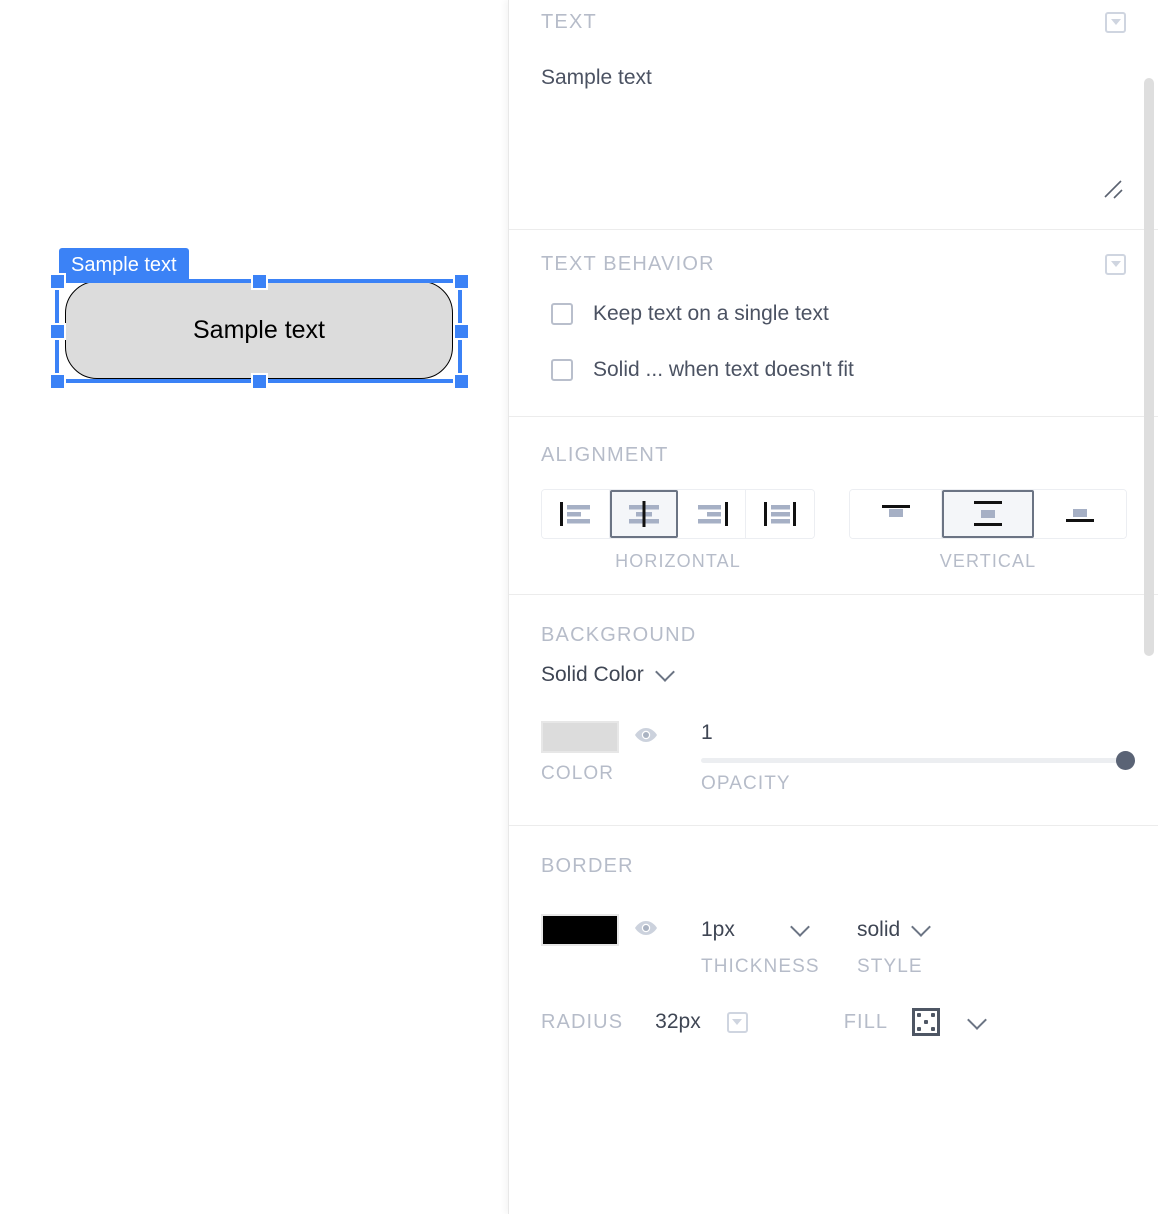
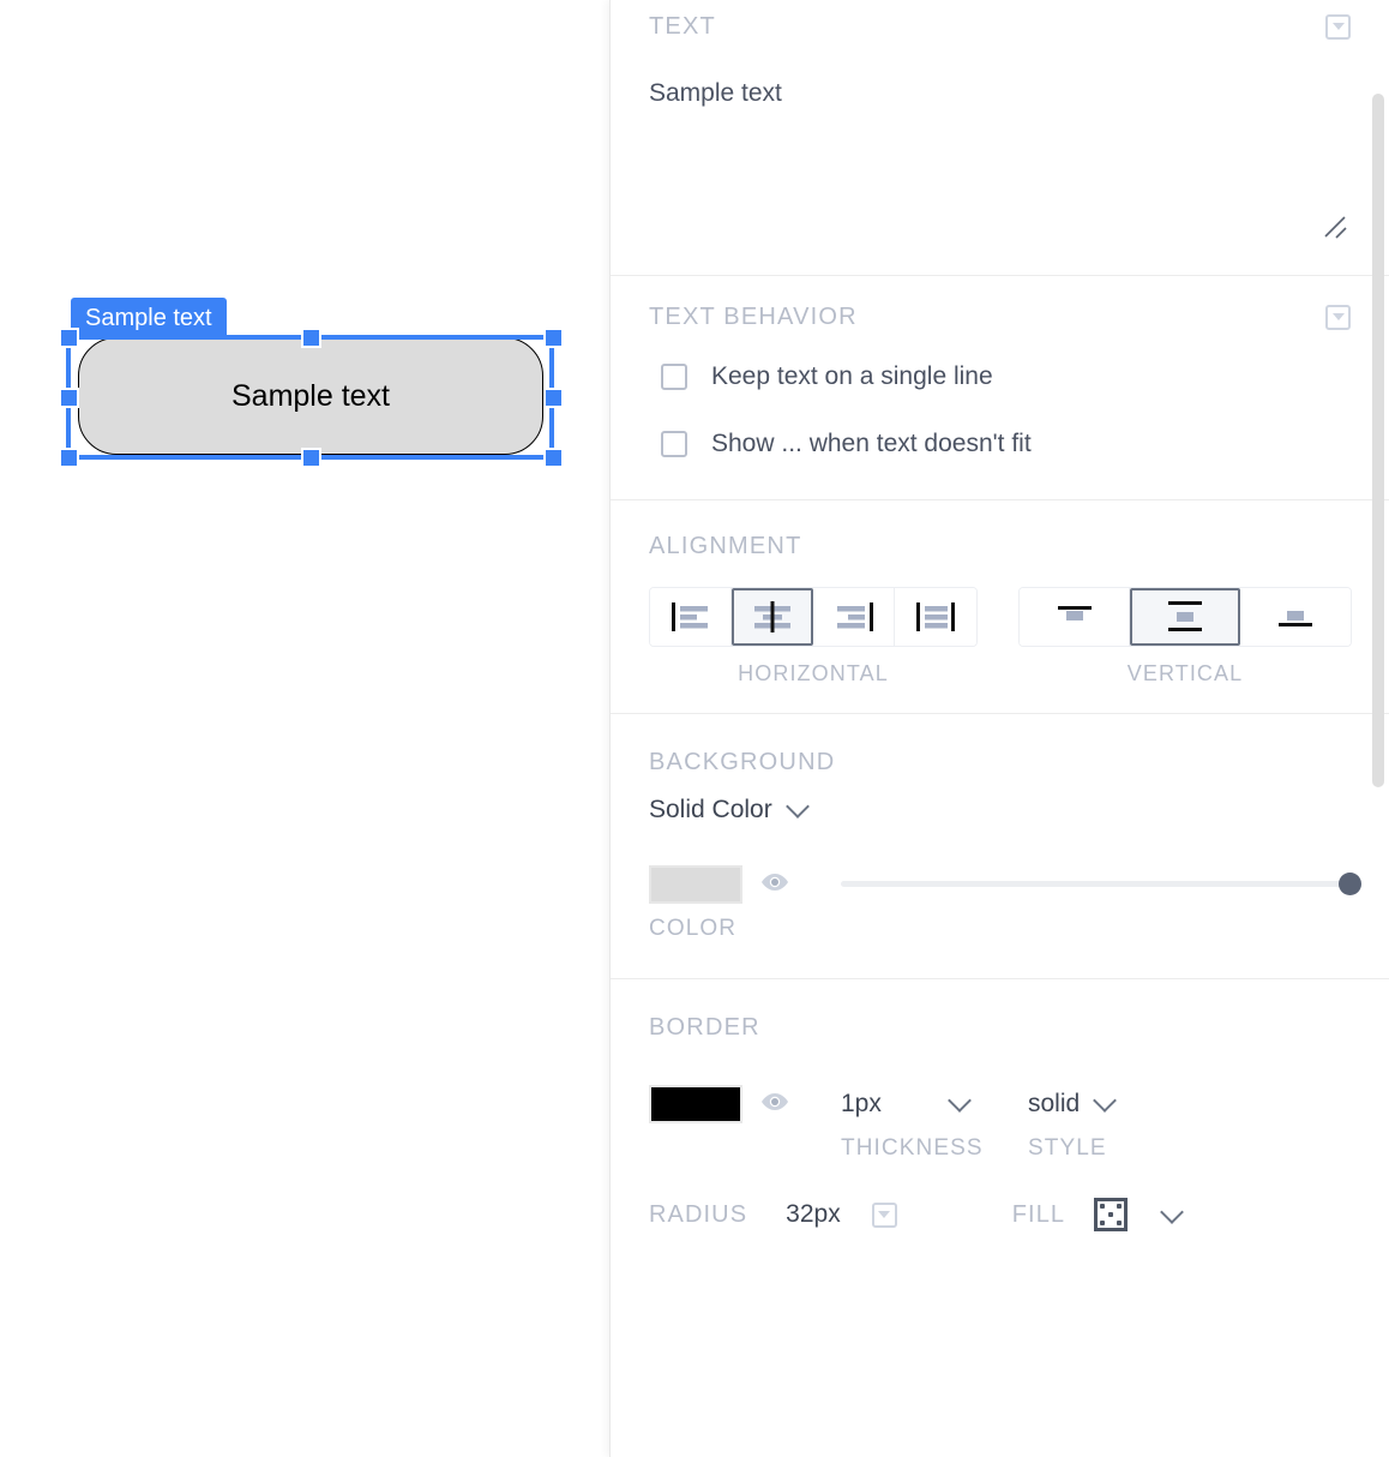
  Sample text
  Sample text
  TEXT
  Sample text
  TEXT BEHAVIOR
- Keep text on a single text
+ Keep text on a single line
- Solid ... when text doesn't fit
+ Show ... when text doesn't fit
  ALIGNMENT
  HORIZONTAL
  VERTICAL
  BACKGROUND
  Solid Color
  COLOR
- 1
- OPACITY
  BORDER
  1px
  THICKNESS
  solid
  STYLE
  RADIUS
  32px
  FILL
